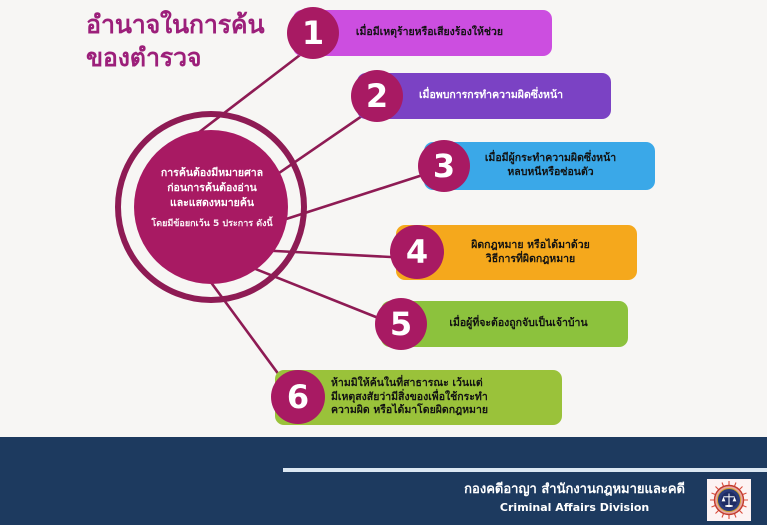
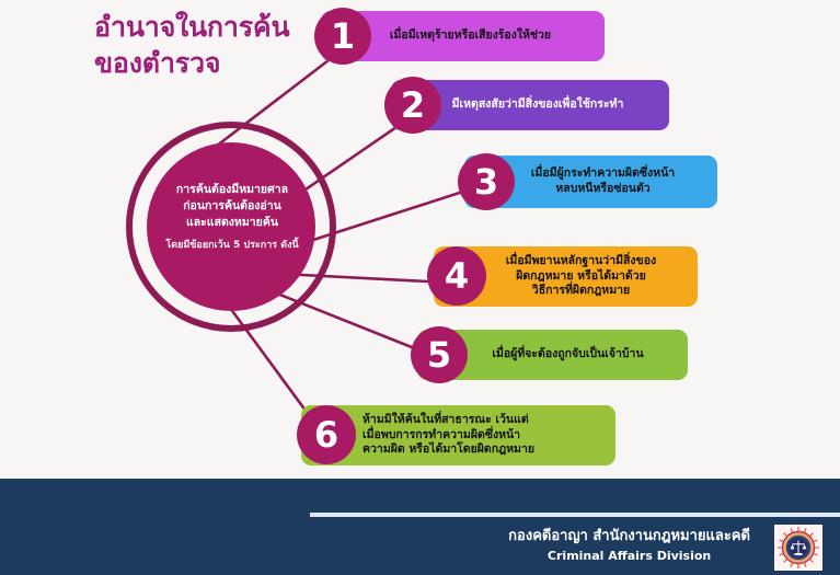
  อำนาจในการค้น
  ของตำรวจ
  การค้นต้องมีหมายศาล
  ก่อนการค้นต้องอ่าน
  และแสดงหมายค้น
  โดยมีข้อยกเว้น 5 ประการ ดังนี้
  เมื่อมีเหตุร้ายหรือเสียงร้องให้ช่วย
  1
- เมื่อพบการกรทำความผิดซึ่งหน้า
+ มีเหตุสงสัยว่ามีสิ่งของเพื่อใช้กระทำ
  2
  เมื่อมีผู้กระทำความผิดซึ่งหน้า
  หลบหนีหรือซ่อนตัว
  3
+ เมื่อมีพยานหลักฐานว่ามีสิ่งของ
  ผิดกฎหมาย หรือได้มาด้วย
  วิธีการที่ผิดกฎหมาย
  4
  เมื่อผู้ที่จะต้องถูกจับเป็นเจ้าบ้าน
  5
  ห้ามมิให้ค้นในที่สาธารณะ เว้นแต่
- มีเหตุสงสัยว่ามีสิ่งของเพื่อใช้กระทำ
+ เมื่อพบการกรทำความผิดซึ่งหน้า
  ความผิด หรือได้มาโดยผิดกฎหมาย
  6
  กองคดีอาญา สำนักงานกฎหมายและคดี
  Criminal Affairs Division
